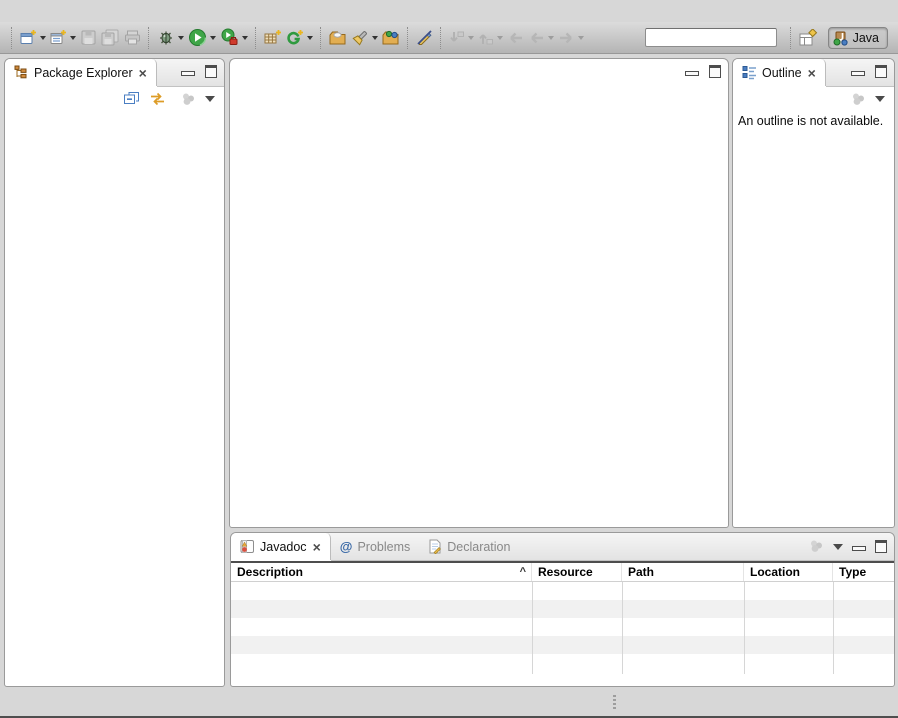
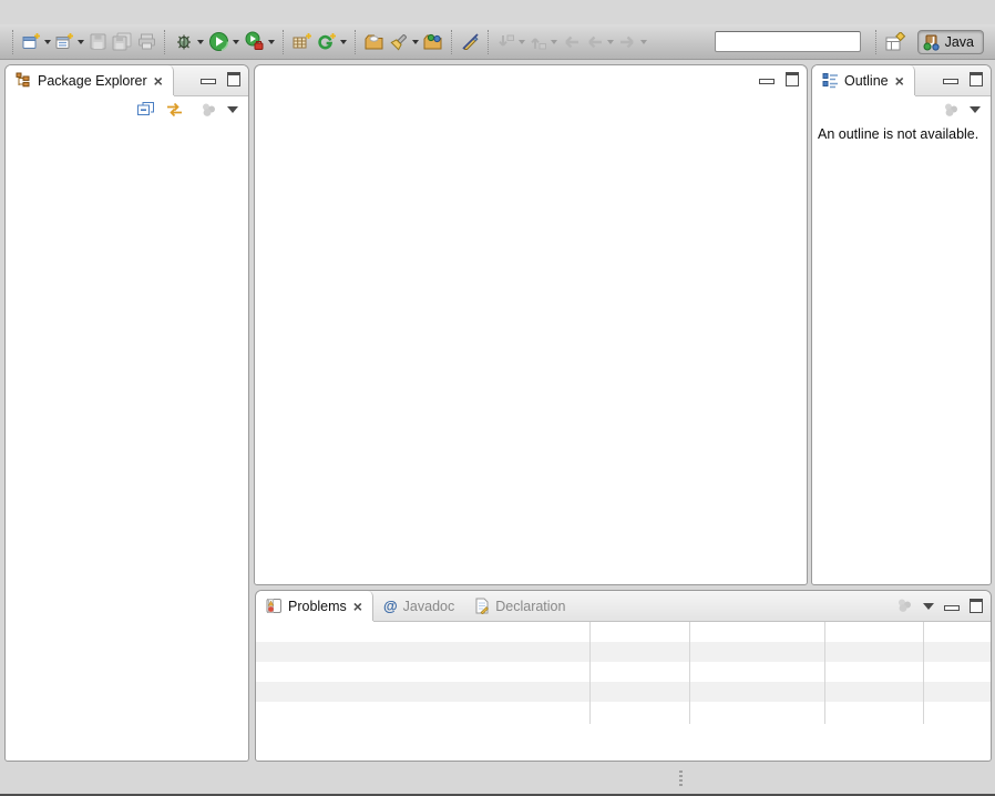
  Java
  Package Explorer
  ×
  Outline
  ×
  An outline is not available.
- Javadoc
+ Problems
  ×
  @
- Problems
+ Javadoc
  Declaration
- Description
- ^
- Resource
- Path
- Location
- Type
